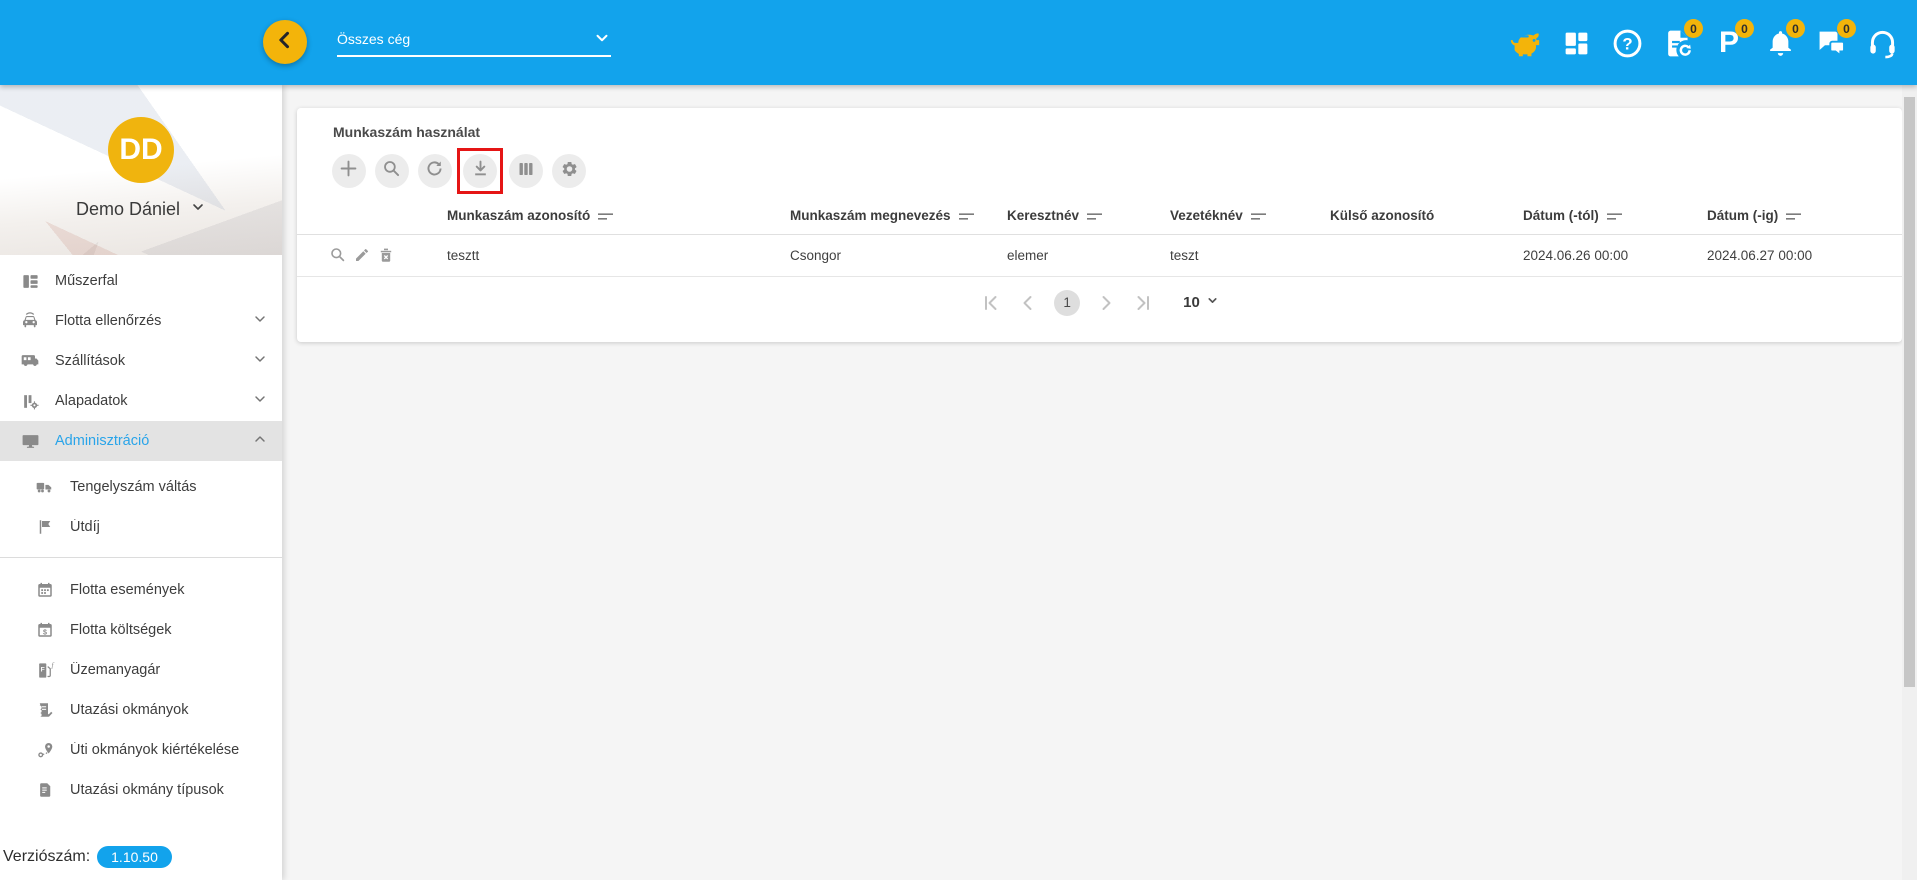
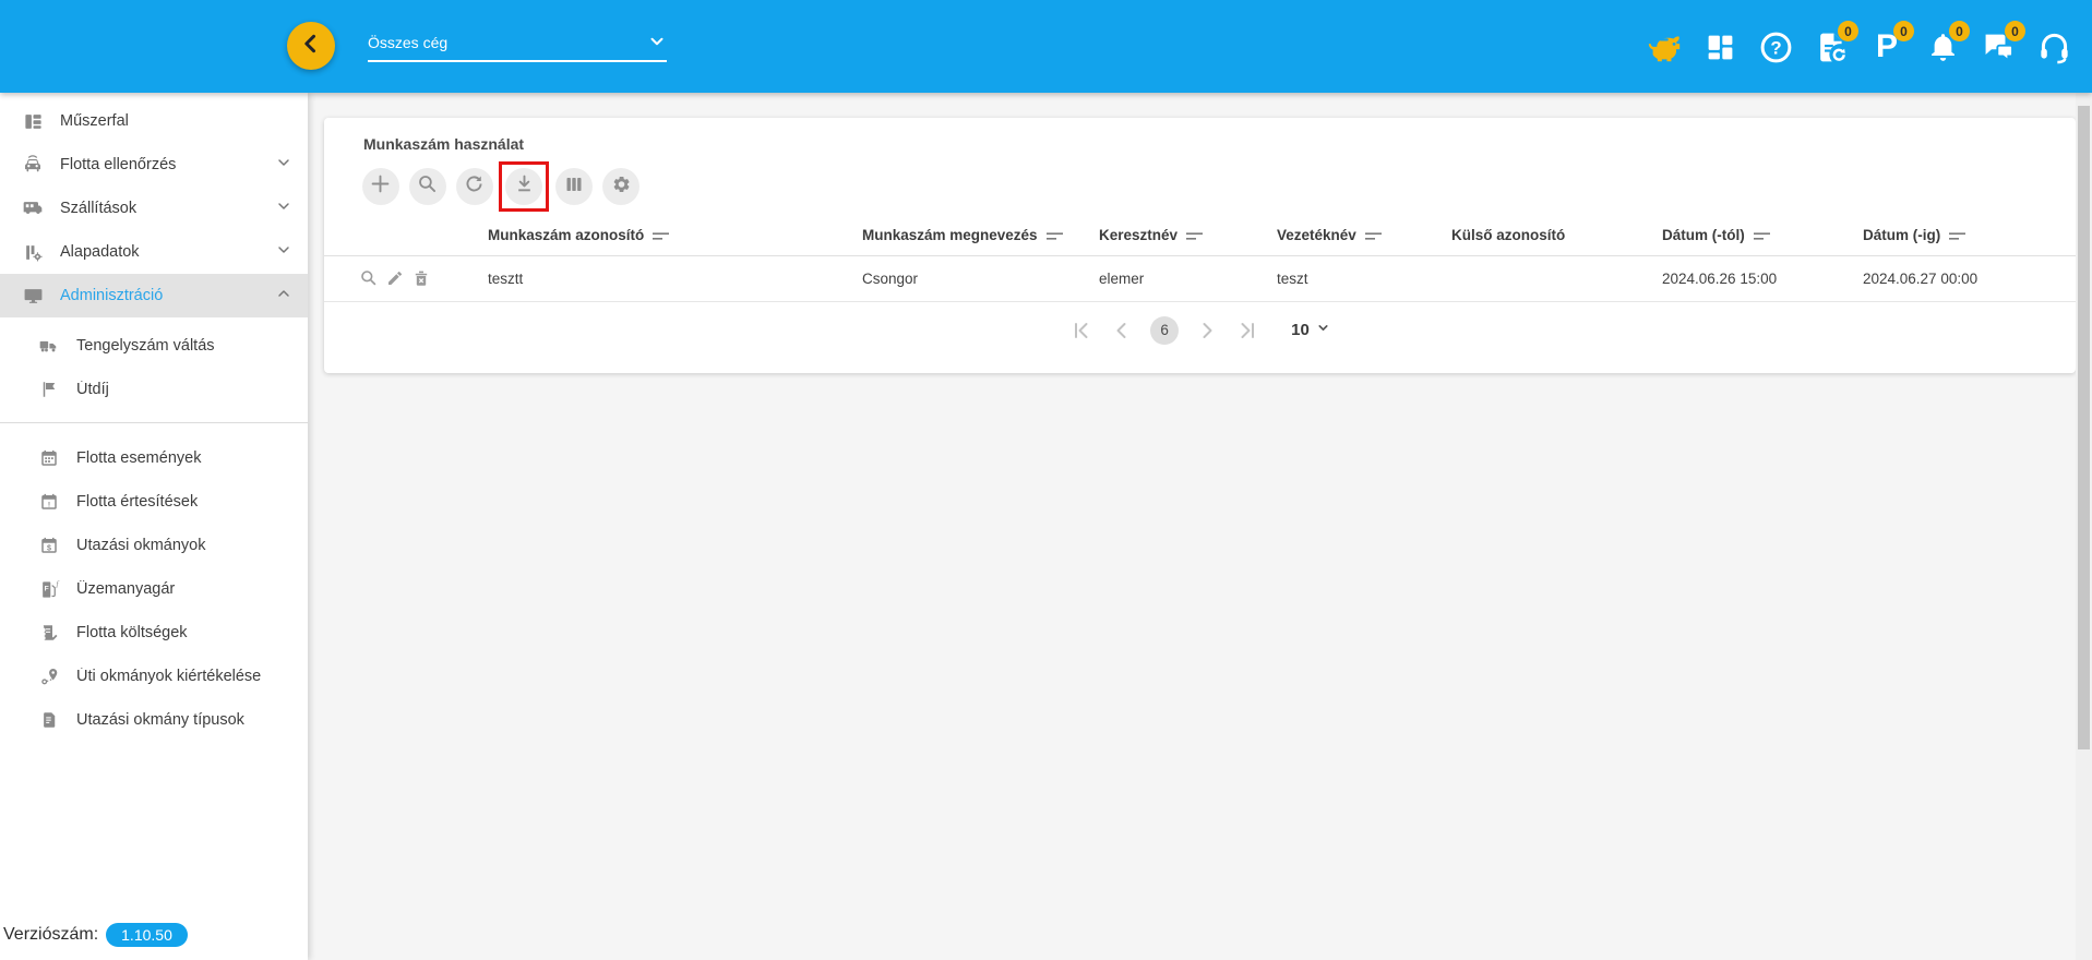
  Összes cég
  ?
  0
  P
  0
  0
  0
- DD
- Demo Dániel
  Műszerfal
  Flotta ellenőrzés
  Szállítások
  Alapadatok
  Adminisztráció
  Tengelyszám váltás
  Útdíj
  Flotta események
+ Flotta értesítések
  $
- Flotta költségek
+ Utazási okmányok
  f
  Üzemanyagár
- Utazási okmányok
+ Flotta költségek
  Úti okmányok kiértékelése
  Utazási okmány típusok
  Verziószám:
  1.10.50
  Munkaszám használat
  	Munkaszám azonosító	Munkaszám megnevezés	Keresztnév	Vezetéknév	Külső azonosító	Dátum (-tól)	Dátum (-ig)
- 	tesztt	Csongor	elemer	teszt		2024.06.26 00:00	2024.06.27 00:00
+ 	tesztt	Csongor	elemer	teszt		2024.06.26 15:00	2024.06.27 00:00
- 1
+ 6
  10
